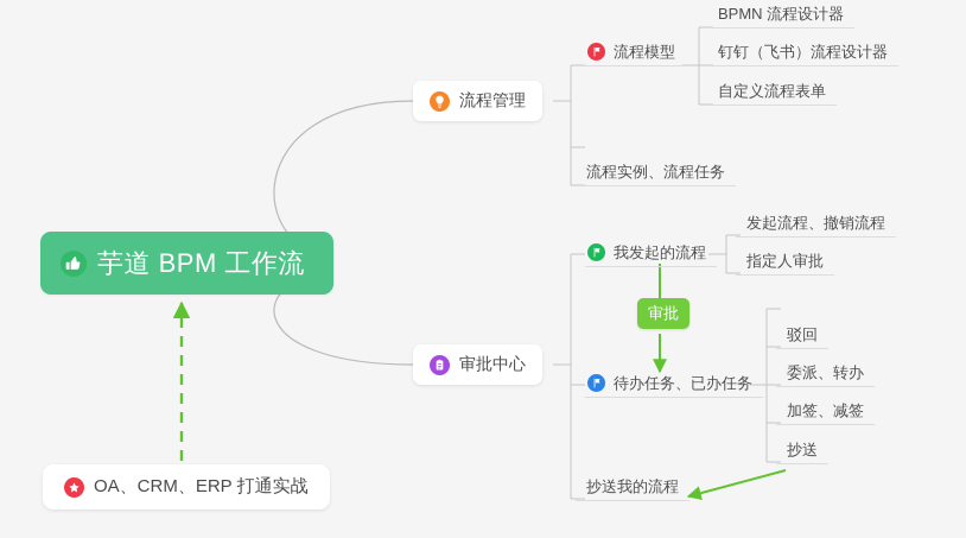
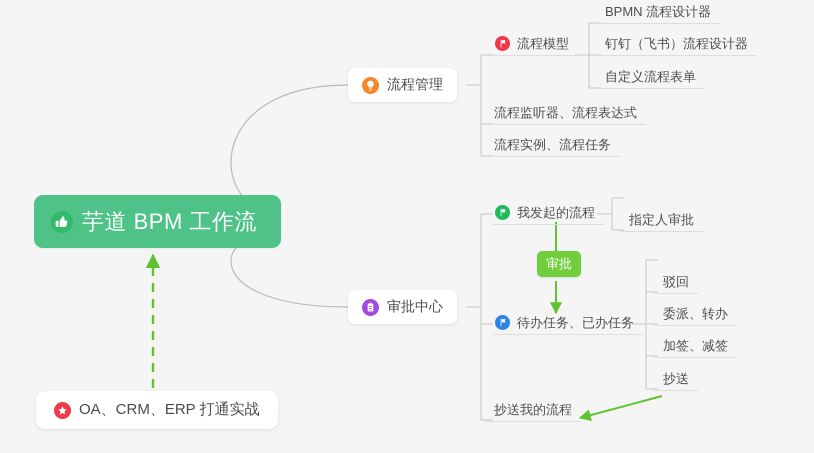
  芋道 BPM 工作流
  流程管理
  审批中心
  OA、CRM、ERP 打通实战
  流程模型
+ 流程监听器、流程表达式
  流程实例、流程任务
  BPMN 流程设计器
  钉钉（飞书）流程设计器
  自定义流程表单
  我发起的流程
  待办任务、已办任务
  抄送我的流程
- 发起流程、撤销流程
  指定人审批
  驳回
  委派、转办
  加签、减签
  抄送
  审批
